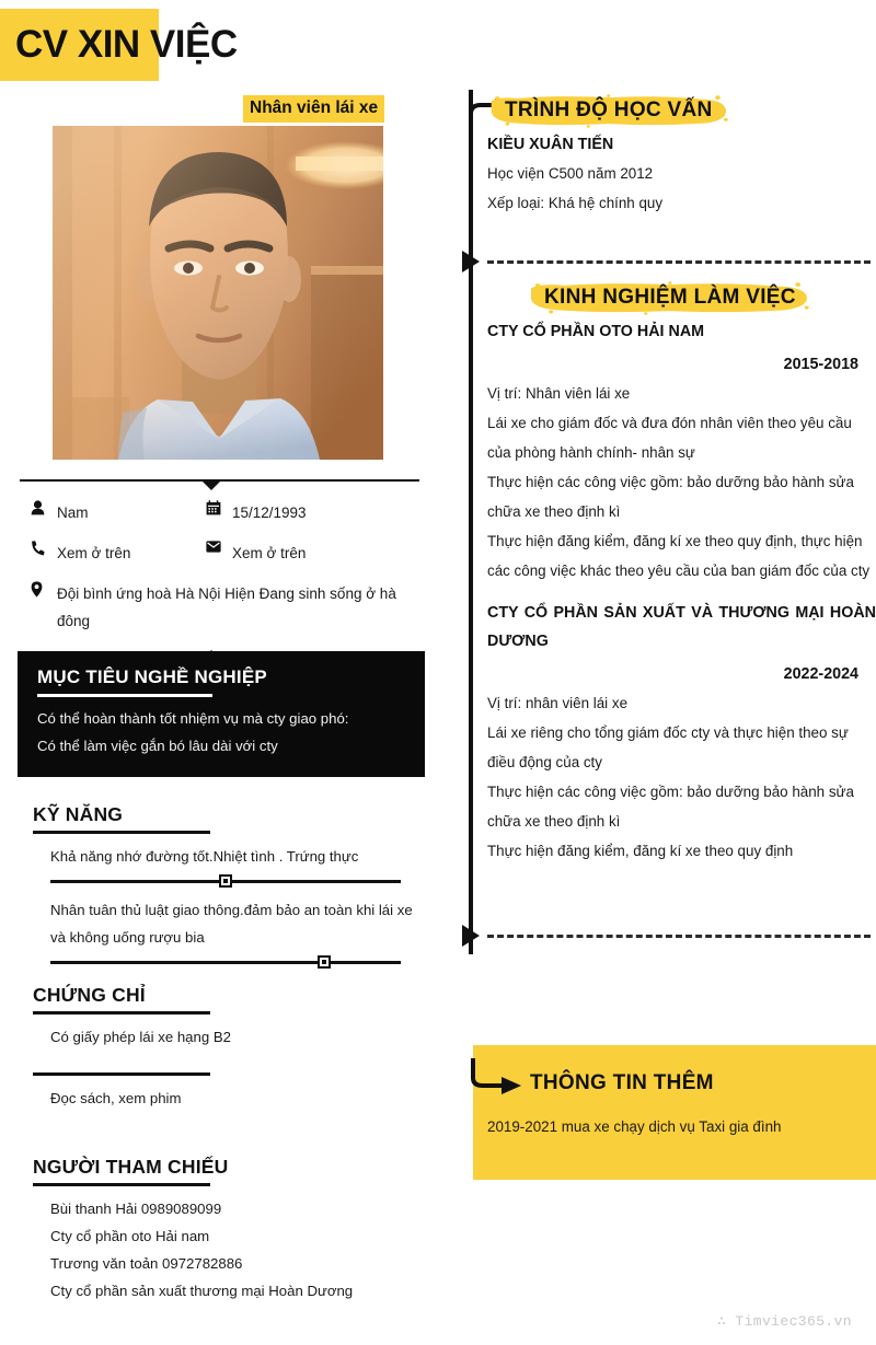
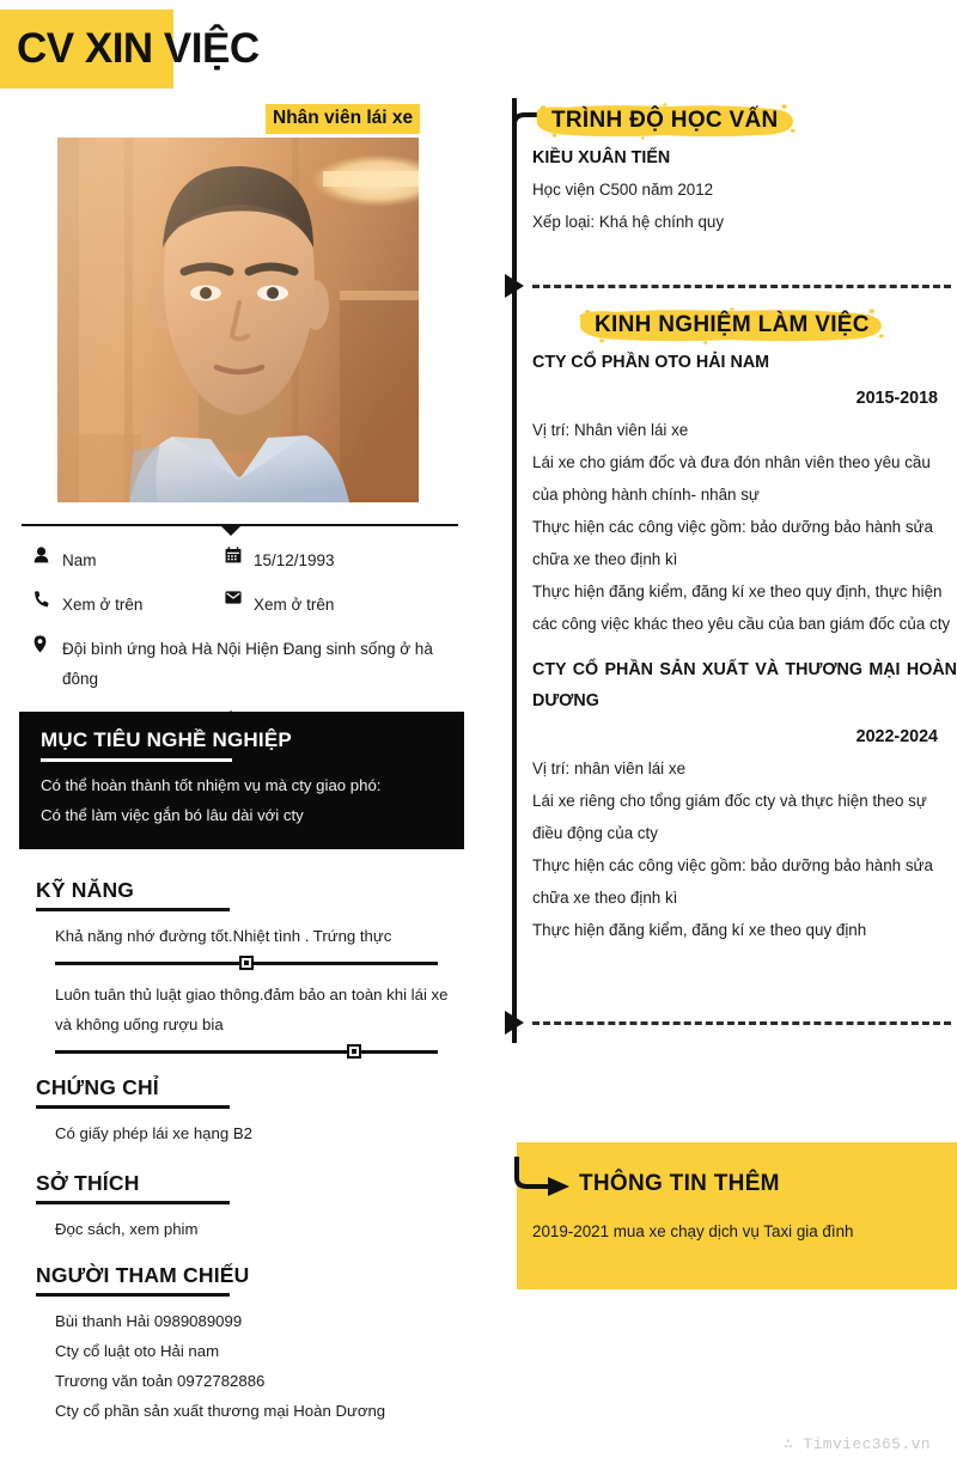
  CV XIN VIỆC
  Nhân viên lái xe
  Nam
  15/12/1993
  Xem ở trên
  Xem ở trên
  Đội bình ứng hoà Hà Nội Hiện Đang sinh sống ở hà đông
  MỤC TIÊU NGHỀ NGHIỆP
  Có thể hoàn thành tốt nhiệm vụ mà cty giao phó:
  Có thể làm việc gắn bó lâu dài với cty
  KỸ NĂNG
  Khả năng nhớ đường tốt.Nhiệt tình . Trứng thực
- Nhân tuân thủ luật giao thông.đảm bảo an toàn khi lái xe và không uống rượu bia
+ Luôn tuân thủ luật giao thông.đảm bảo an toàn khi lái xe và không uống rượu bia
  CHỨNG CHỈ
  Có giấy phép lái xe hạng B2
+ SỞ THÍCH
  Đọc sách, xem phim
  NGƯỜI THAM CHIẾU
  Bùi thanh Hải 0989089099
- Cty cổ phần oto Hải nam
+ Cty cổ luật oto Hải nam
  Trương văn toản 0972782886
  Cty cổ phần sản xuất thương mại Hoàn Dương
  TRÌNH ĐỘ HỌC VẤN
  KIỀU XUÂN TIẾN
  Học viện C500 năm 2012
  Xếp loại: Khá hệ chính quy
  KINH NGHIỆM LÀM VIỆC
  CTY CỔ PHẦN OTO HẢI NAM
  2015-2018
  Vị trí: Nhân viên lái xe
  Lái xe cho giám đốc và đưa đón nhân viên theo yêu cầu của phòng hành chính- nhân sự
  Thực hiện các công việc gồm: bảo dưỡng bảo hành sửa chữa xe theo định kì
  Thực hiện đăng kiểm, đăng kí xe theo quy định, thực hiện các công việc khác theo yêu cầu của ban giám đốc của cty
  CTY CỔ PHẦN SẢN XUẤT VÀ THƯƠNG MẠI HOÀN DƯƠNG
  2022-2024
  Vị trí: nhân viên lái xe
  Lái xe riêng cho tổng giám đốc cty và thực hiện theo sự điều động của cty
  Thực hiện các công việc gồm: bảo dưỡng bảo hành sửa chữa xe theo định kì
  Thực hiện đăng kiểm, đăng kí xe theo quy định
  THÔNG TIN THÊM
  2019-2021 mua xe chạy dịch vụ Taxi gia đình
  ∴ Timviec365.vn
